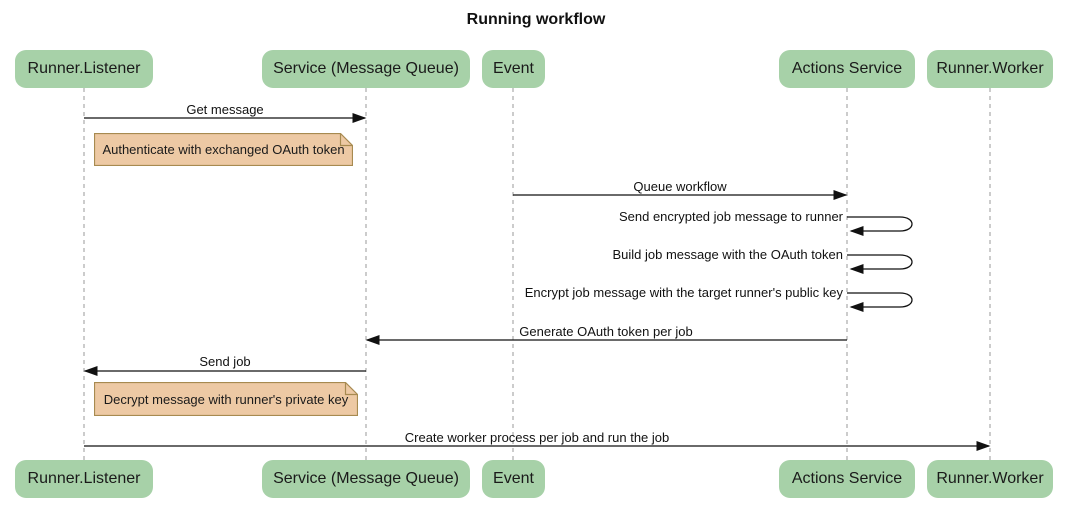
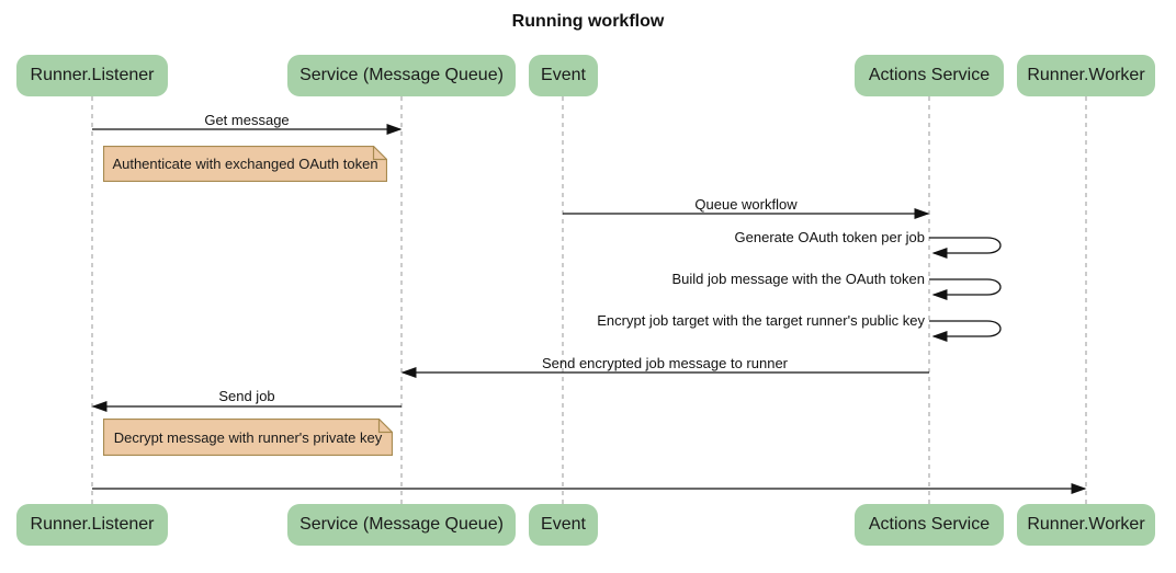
  Running workflow
  Runner.Listener
  Service (Message Queue)
  Event
  Actions Service
  Runner.Worker
  Runner.Listener
  Service (Message Queue)
  Event
  Actions Service
  Runner.Worker
  Get message
  Queue workflow
- Send encrypted job message to runner
+ Generate OAuth token per job
  Build job message with the OAuth token
- Encrypt job message with the target runner's public key
+ Encrypt job target with the target runner's public key
- Generate OAuth token per job
+ Send encrypted job message to runner
  Send job
- Create worker process per job and run the job
  Authenticate with exchanged OAuth token
  Decrypt message with runner's private key
